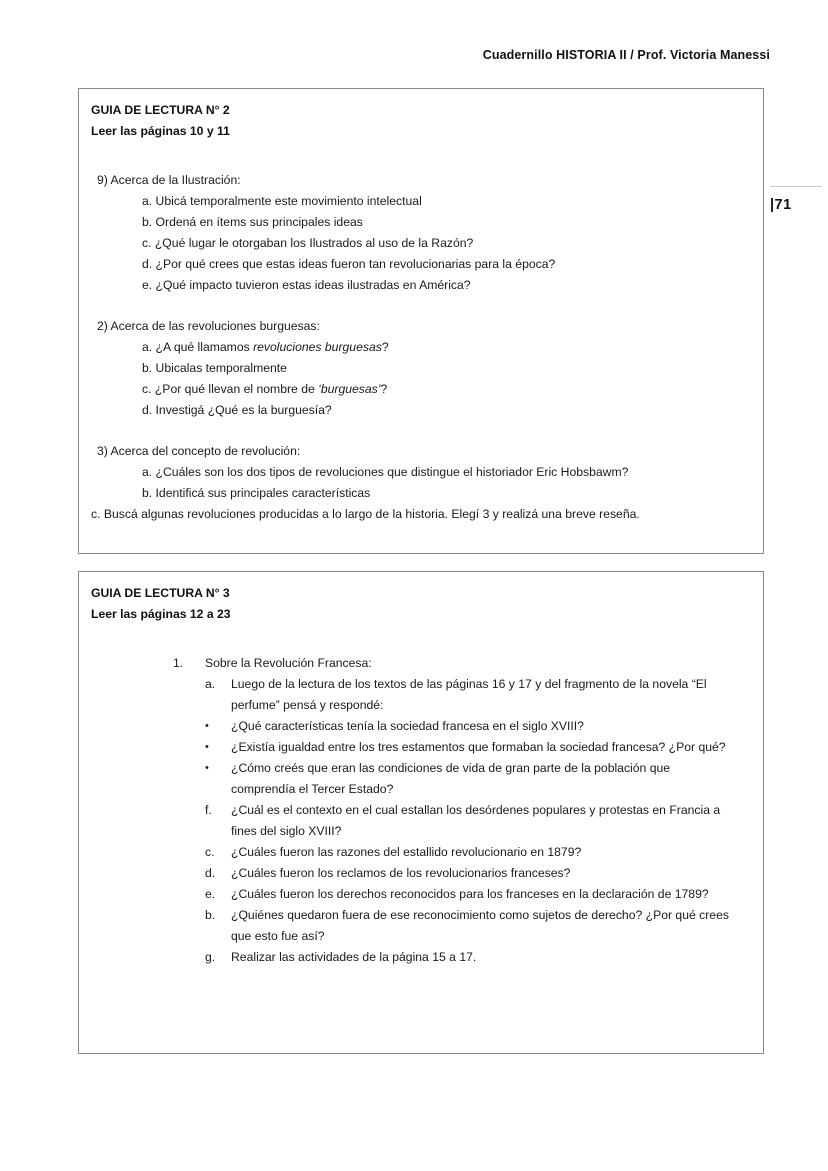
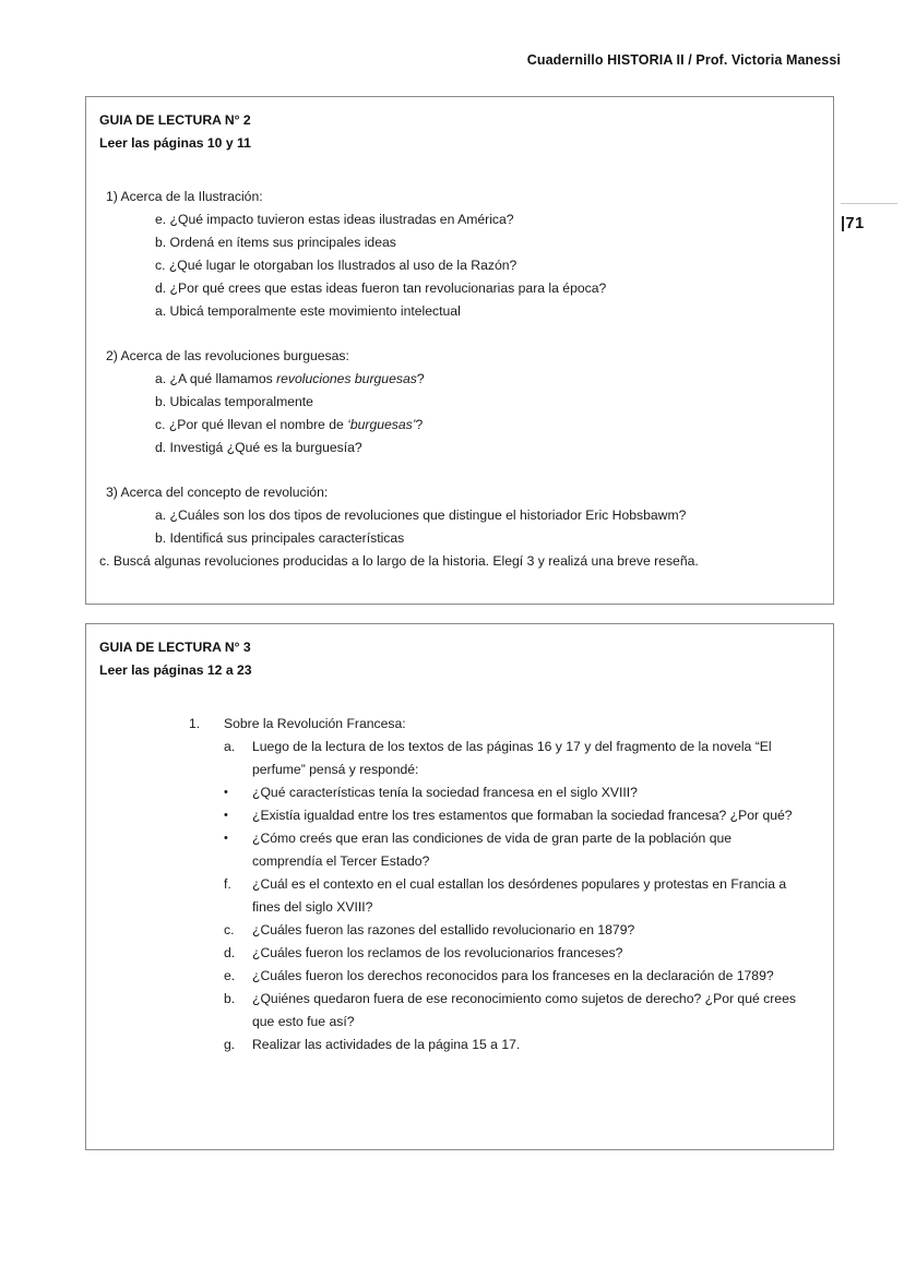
  Cuadernillo HISTORIA II / Prof. Victoria Manessi
  |71
  GUIA DE LECTURA N° 2
  Leer las páginas 10 y 11
- 9) Acerca de la Ilustración:
+ 1) Acerca de la Ilustración:
- a. Ubicá temporalmente este movimiento intelectual
+ e. ¿Qué impacto tuvieron estas ideas ilustradas en América?
  b. Ordená en ítems sus principales ideas
  c. ¿Qué lugar le otorgaban los Ilustrados al uso de la Razón?
  d. ¿Por qué crees que estas ideas fueron tan revolucionarias para la época?
- e. ¿Qué impacto tuvieron estas ideas ilustradas en América?
+ a. Ubicá temporalmente este movimiento intelectual
  2) Acerca de las revoluciones burguesas:
  a. ¿A qué llamamos revoluciones burguesas?
  b. Ubicalas temporalmente
  c. ¿Por qué llevan el nombre de ‘burguesas’?
  d. Investigá ¿Qué es la burguesía?
  3) Acerca del concepto de revolución:
  a. ¿Cuáles son los dos tipos de revoluciones que distingue el historiador Eric Hobsbawm?
  b. Identificá sus principales características
  c. Buscá algunas revoluciones producidas a lo largo de la historia. Elegí 3 y realizá una breve reseña.
  GUIA DE LECTURA N° 3
  Leer las páginas 12 a 23
  1.
  Sobre la Revolución Francesa:
  a.
  Luego de la lectura de los textos de las páginas 16 y 17 y del fragmento de la novela “El perfume” pensá y respondé:
  •
  ¿Qué características tenía la sociedad francesa en el siglo XVIII?
  •
  ¿Existía igualdad entre los tres estamentos que formaban la sociedad francesa? ¿Por qué?
  •
  ¿Cómo creés que eran las condiciones de vida de gran parte de la población que comprendía el Tercer Estado?
  f.
  ¿Cuál es el contexto en el cual estallan los desórdenes populares y protestas en Francia a fines del siglo XVIII?
  c.
  ¿Cuáles fueron las razones del estallido revolucionario en 1879?
  d.
  ¿Cuáles fueron los reclamos de los revolucionarios franceses?
  e.
  ¿Cuáles fueron los derechos reconocidos para los franceses en la declaración de 1789?
  b.
  ¿Quiénes quedaron fuera de ese reconocimiento como sujetos de derecho? ¿Por qué crees que esto fue así?
  g.
  Realizar las actividades de la página 15 a 17.
